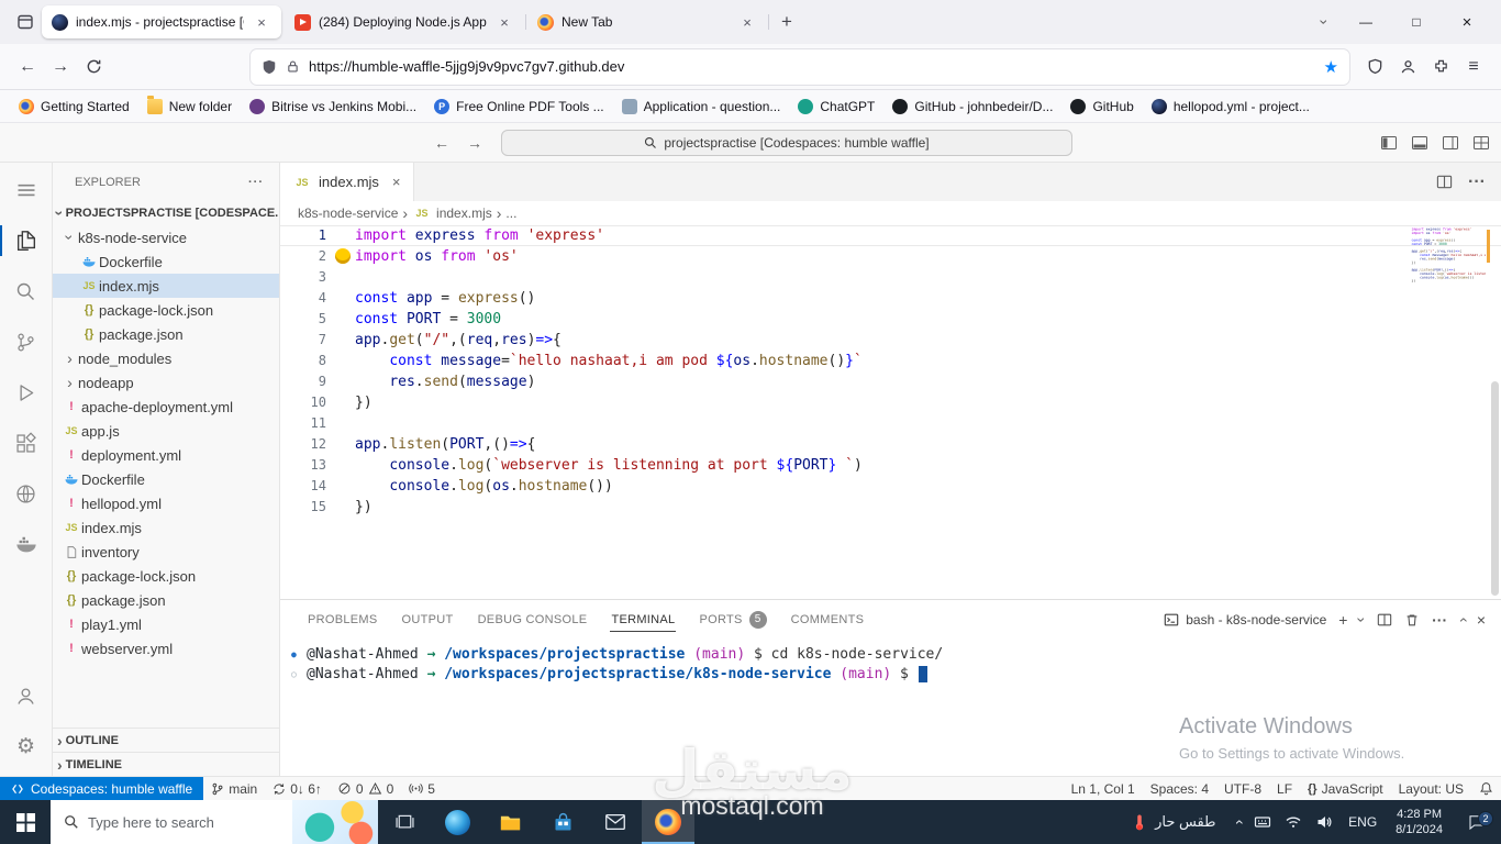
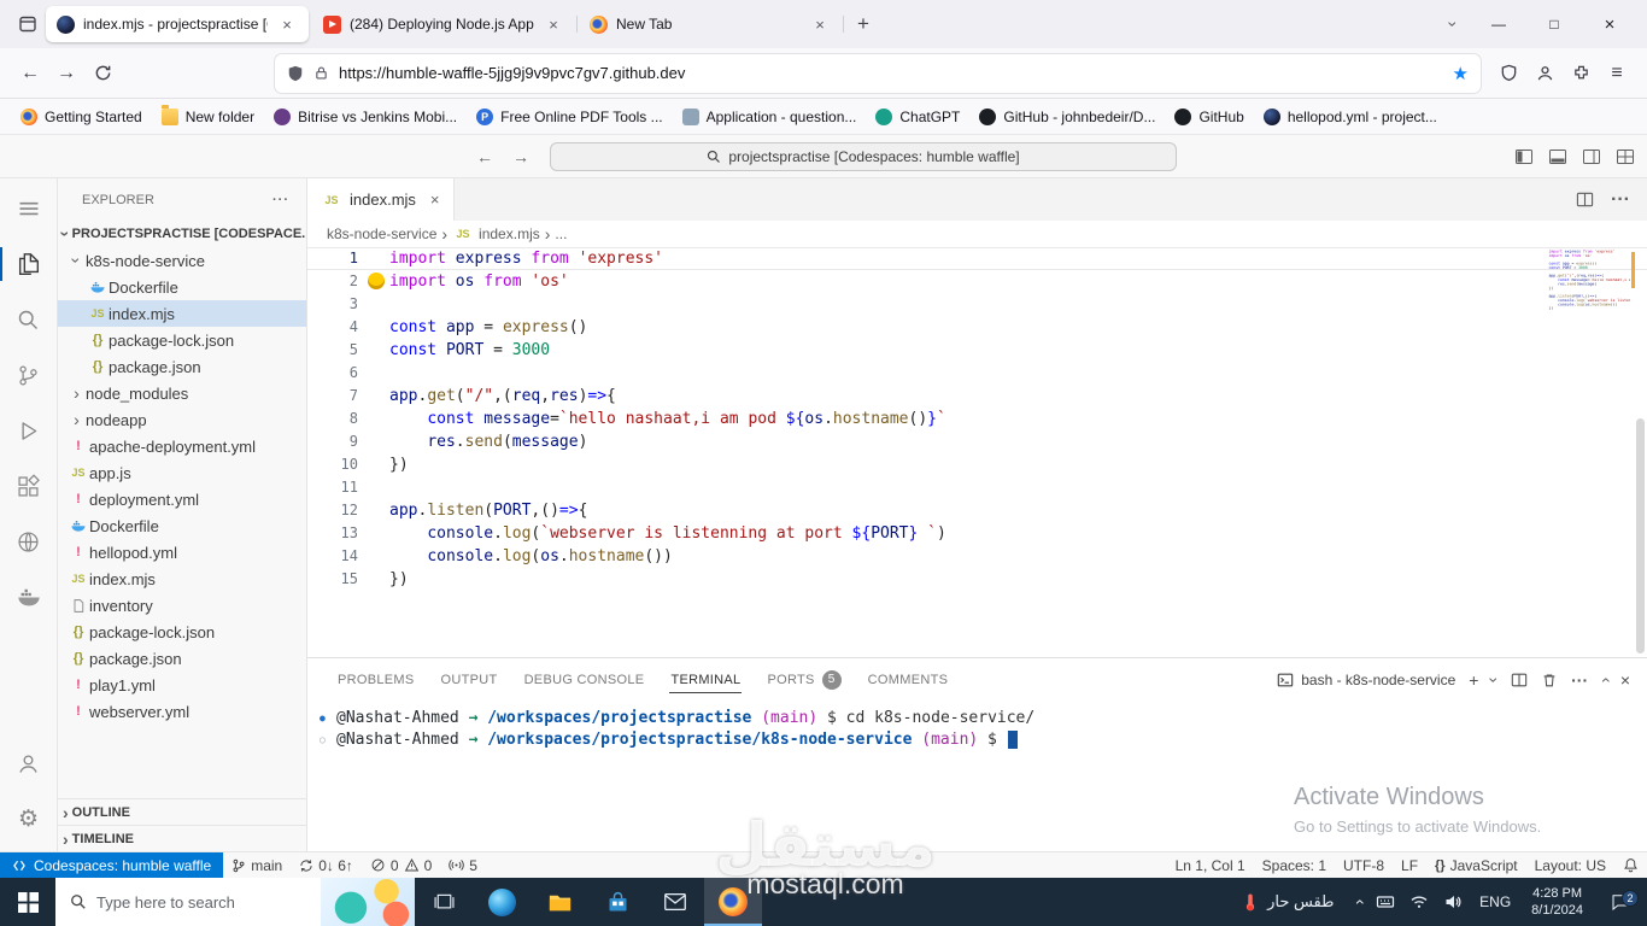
  index.mjs - projectspractise [
  ×
  (284) Deploying Node.js App
  ×
  New Tab
  ×
  +
  —
  □
  ×
  ←
  →
  https://humble-waffle-5jjg9j9v9pvc7gv7.github.dev
  ★
  ≡
  Getting Started
  New folder
  Bitrise vs Jenkins Mobi...
  Free Online PDF Tools ...
  Application - question...
  ChatGPT
  GitHub - johnbedeir/D...
  GitHub
  hellopod.yml - project...
  ←
  →
  projectspractise [Codespaces: humble waffle]
  ⚙
  EXPLORER
  ···
  PROJECTSPRACTISE [CODESPACE.
  k8s-node-service
  Dockerfile
  JS
  index.mjs
  {}
  package-lock.json
  {}
  package.json
  ›
  node_modules
  ›
  nodeapp
  !
  apache-deployment.yml
  JS
  app.js
  !
  deployment.yml
  Dockerfile
  !
  hellopod.yml
  JS
  index.mjs
  inventory
  {}
  package-lock.json
  {}
  package.json
  !
  play1.yml
  !
  webserver.yml
  ›
  OUTLINE
  ›
  TIMELINE
  JS
  index.mjs
  ×
  ···
  k8s-node-service
  ›
  JS
  index.mjs
  ›
  ...
  1
  import express from 'express'
  2
  import os from 'os'
  3
  4
  const app = express()
  5
  const PORT = 3000
+ 6
  7
  app.get("/",(req,res)=>{
  8
  const message=`hello nashaat,i am pod ${os.hostname()}`
  9
  res.send(message)
  10
  })
  11
  12
  app.listen(PORT,()=>{
  13
  console.log(`webserver is listenning at port ${PORT} `)
  14
  console.log(os.hostname())
  15
  })
  PROBLEMS
  OUTPUT
  DEBUG CONSOLE
  TERMINAL
  PORTS
  5
  COMMENTS
  bash - k8s-node-service
  +
  ···
  ×
  ●
  @Nashat-Ahmed → /workspaces/projectspractise (main) $ cd k8s-node-service/
  ○
  @Nashat-Ahmed → /workspaces/projectspractise/k8s-node-service (main) $
  Codespaces: humble waffle
  main
  0↓ 6↑
  0
  0
  5
  Ln 1, Col 1
- Spaces: 4
+ Spaces: 1
  UTF-8
  LF
  {}
  JavaScript
  Layout: US
  Type here to search
  طقس حار
  ENG
  4:28 PM
  8/1/2024
  2
  Activate Windows
  Go to Settings to activate Windows.
  مستقل
  mostaql.com
